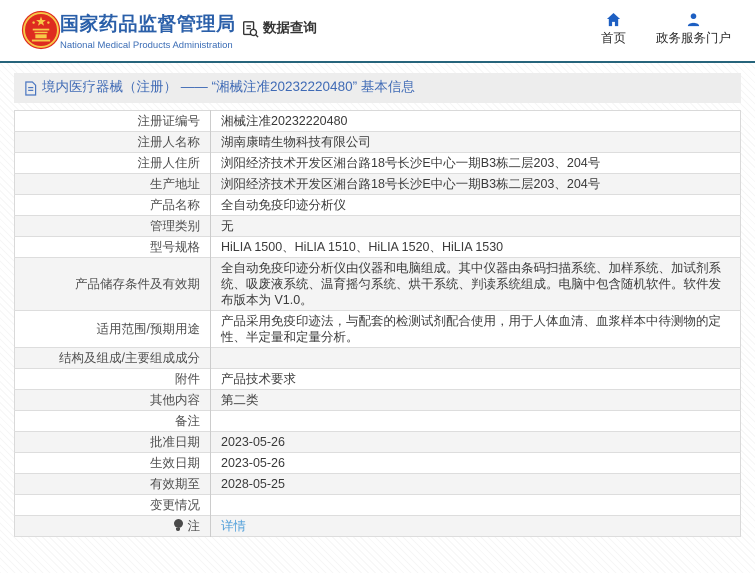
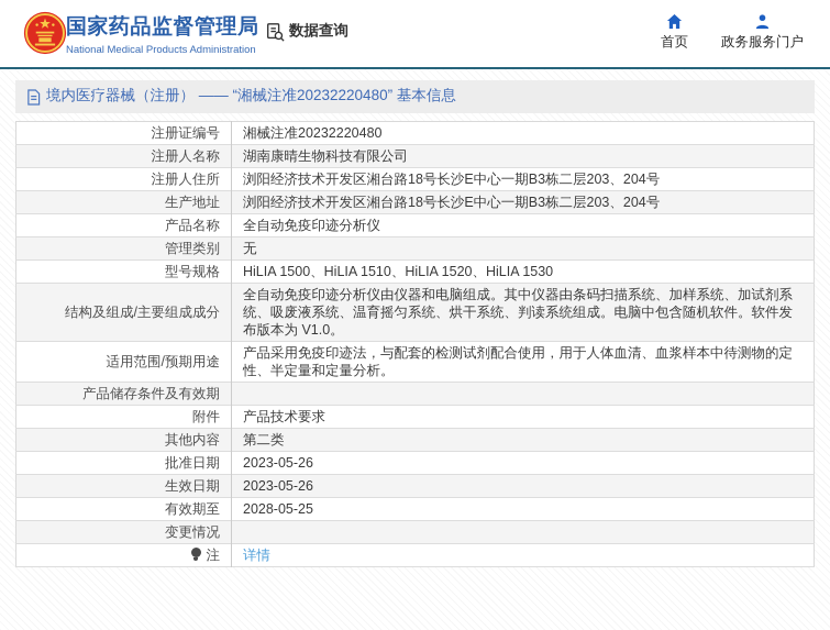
  国家药品监督管理局
  National Medical Products Administration
  数据查询
  首页
  政务服务门户
  境内医疗器械（注册） —— “湘械注准20232220480” 基本信息
  注册证编号	湘械注准20232220480
  注册人名称	湖南康晴生物科技有限公司
  注册人住所	浏阳经济技术开发区湘台路18号长沙E中心一期B3栋二层203、204号
  生产地址	浏阳经济技术开发区湘台路18号长沙E中心一期B3栋二层203、204号
  产品名称	全自动免疫印迹分析仪
  管理类别	无
  型号规格	HiLIA 1500、HiLIA 1510、HiLIA 1520、HiLIA 1530
- 产品储存条件及有效期	全自动免疫印迹分析仪由仪器和电脑组成。其中仪器由条码扫描系统、加样系统、加试剂系统、吸废液系统、温育摇匀系统、烘干系统、判读系统组成。电脑中包含随机软件。软件发布版本为 V1.0。
+ 结构及组成/主要组成成分	全自动免疫印迹分析仪由仪器和电脑组成。其中仪器由条码扫描系统、加样系统、加试剂系统、吸废液系统、温育摇匀系统、烘干系统、判读系统组成。电脑中包含随机软件。软件发布版本为 V1.0。
  适用范围/预期用途	产品采用免疫印迹法，与配套的检测试剂配合使用，用于人体血清、血浆样本中待测物的定性、半定量和定量分析。
- 结构及组成/主要组成成分
+ 产品储存条件及有效期
  附件	产品技术要求
  其他内容	第二类
- 备注
  批准日期	2023-05-26
  生效日期	2023-05-26
  有效期至	2028-05-25
  变更情况
  注	详情
